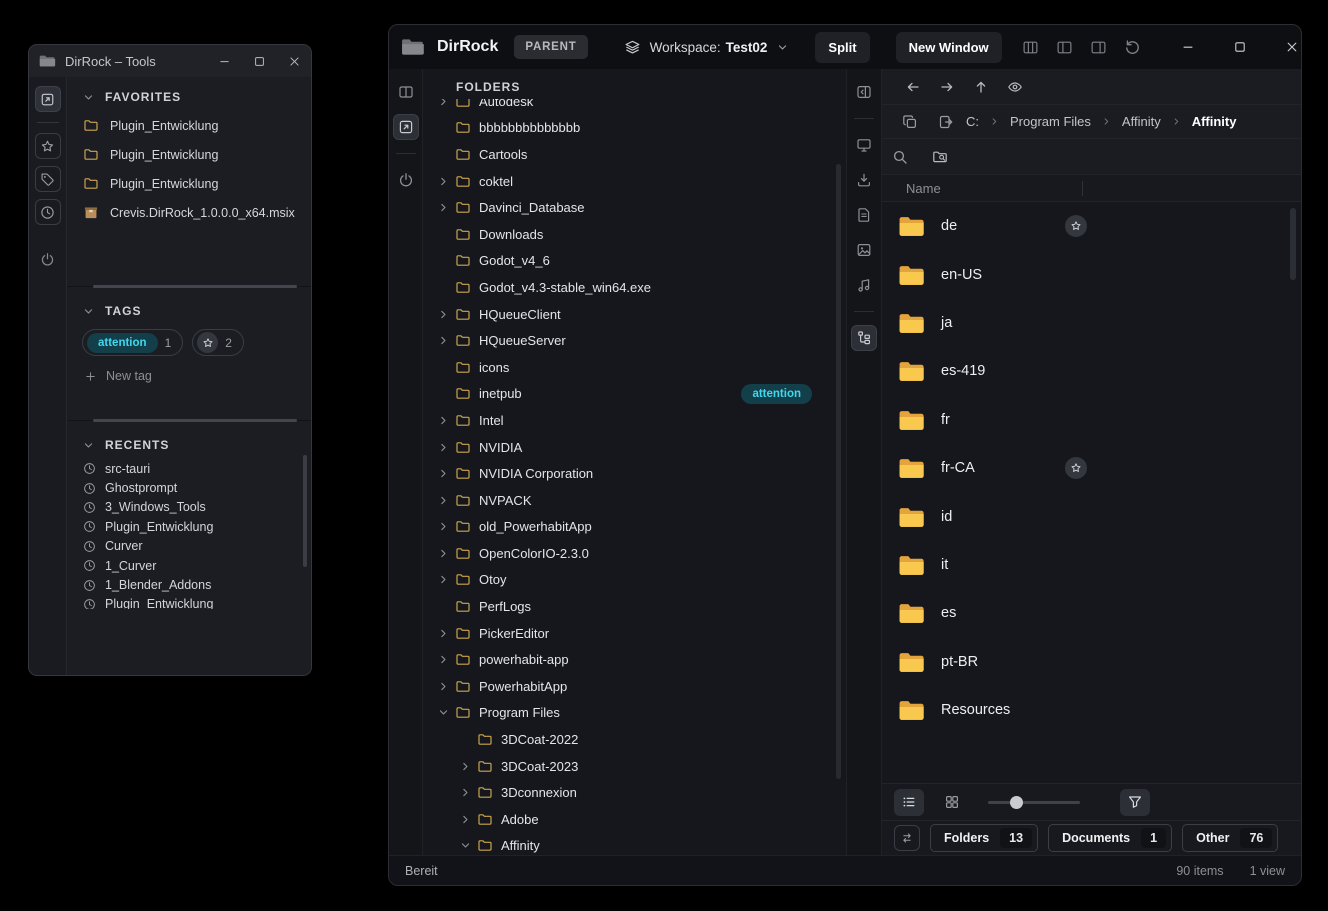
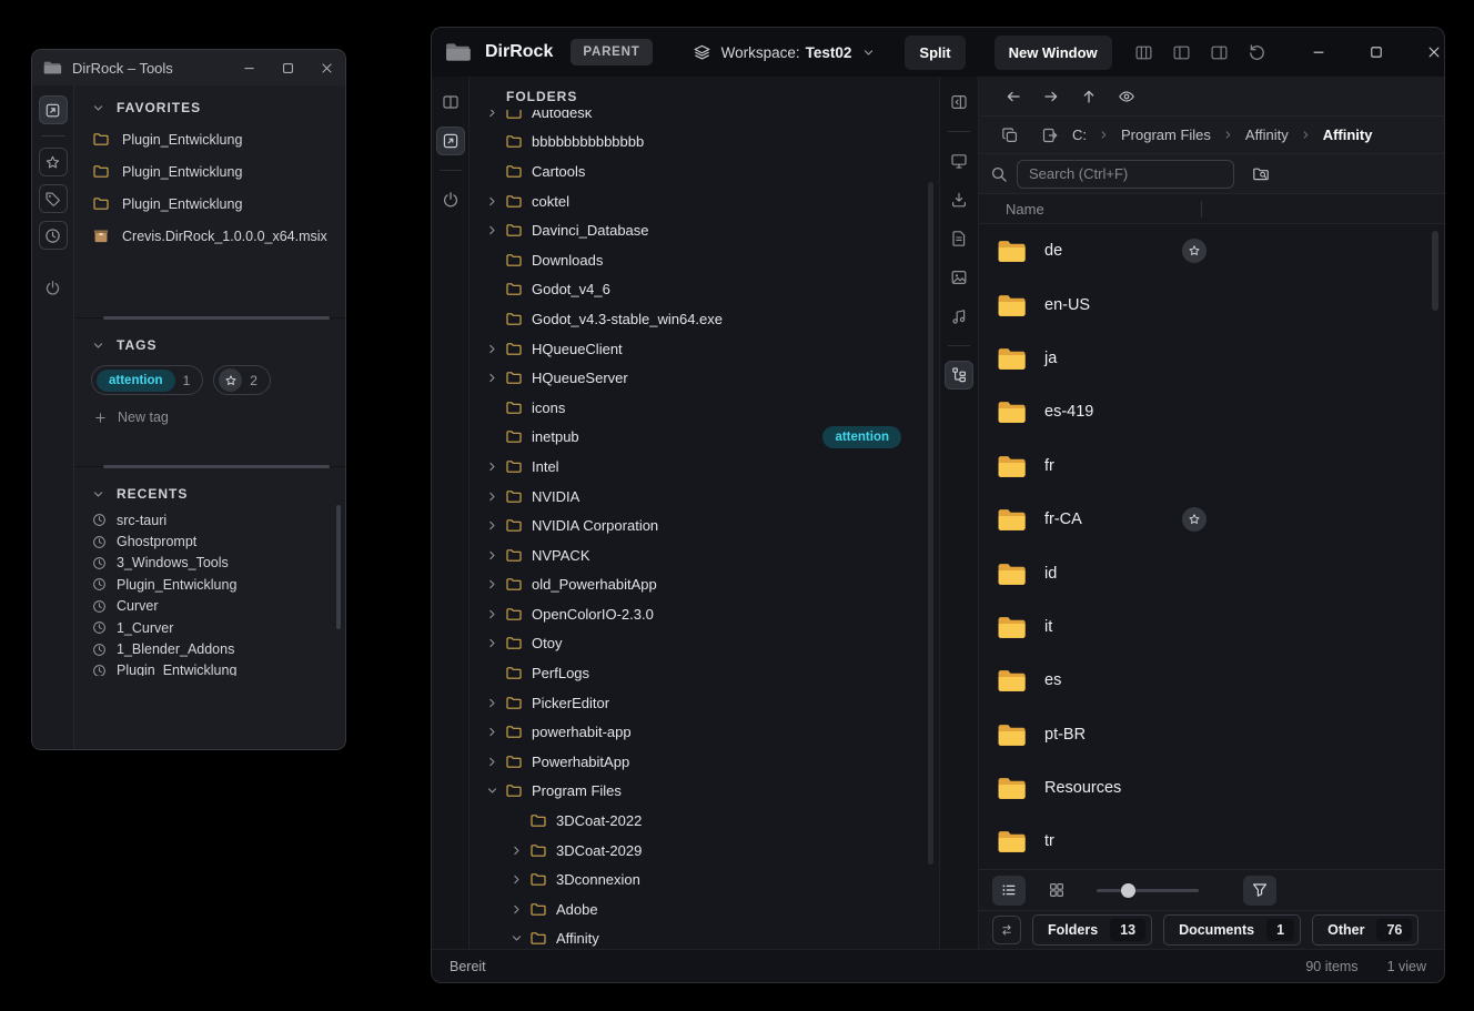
  DirRock – Tools
  FAVORITES
  Plugin_Entwicklung
  Plugin_Entwicklung
  Plugin_Entwicklung
  Crevis.DirRock_1.0.0.0_x64.msix
  TAGS
  attention
  1
  2
  New tag
  RECENTS
  src-tauri
  Ghostprompt
  3_Windows_Tools
  Plugin_Entwicklung
  Curver
  1_Curver
  1_Blender_Addons
  Plugin_Entwicklung
  DirRock
  PARENT
  Workspace:
  Test02
  Split
  New Window
  FOLDERS
  Autodesk
  bbbbbbbbbbbbbb
  Cartools
  coktel
  Davinci_Database
  Downloads
  Godot_v4_6
  Godot_v4.3-stable_win64.exe
  HQueueClient
  HQueueServer
  icons
  inetpub
  attention
  Intel
  NVIDIA
  NVIDIA Corporation
  NVPACK
  old_PowerhabitApp
  OpenColorIO-2.3.0
  Otoy
  PerfLogs
  PickerEditor
  powerhabit-app
  PowerhabitApp
  Program Files
  3DCoat-2022
- 3DCoat-2023
+ 3DCoat-2029
  3Dconnexion
  Adobe
  Affinity
  C:
  Program Files
  Affinity
  Affinity
+ Search (Ctrl+F)
  Name
  de
  en-US
  ja
  es-419
  fr
  fr-CA
  id
  it
  es
  pt-BR
  Resources
+ tr
  Folders
  13
  Documents
  1
  Other
  76
  Bereit
  90 items
  1 view
